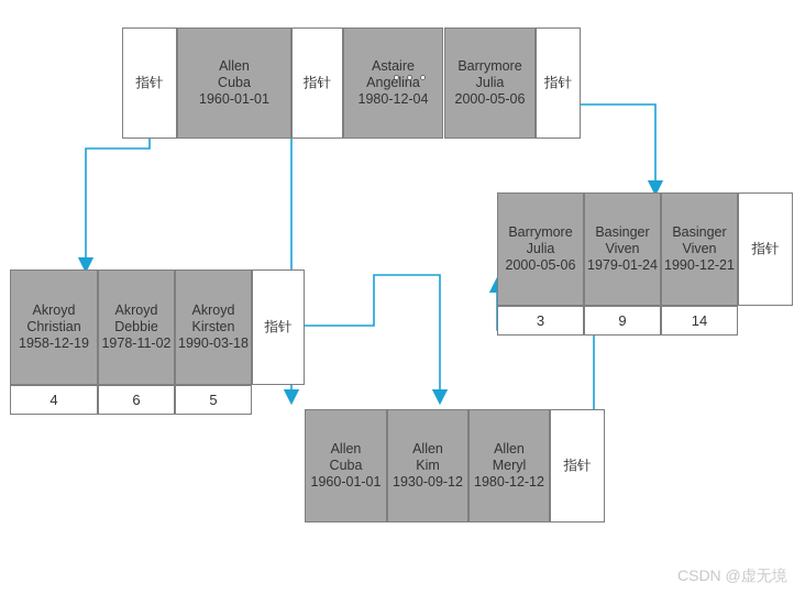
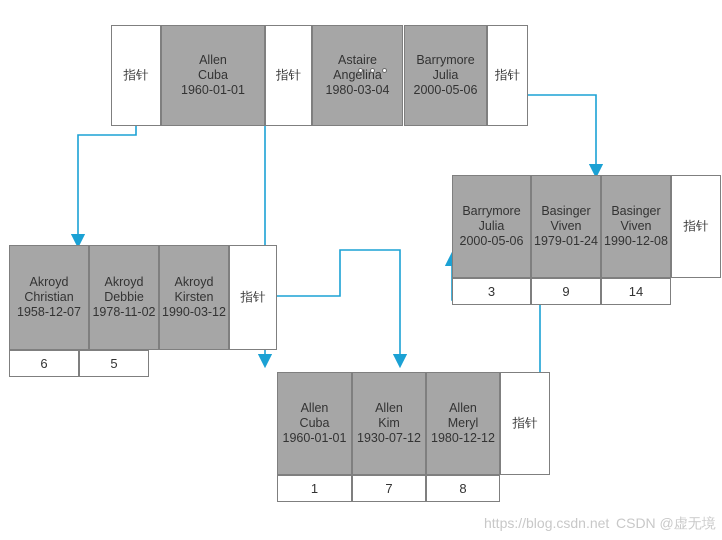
  指针
  Allen
  Cuba
  1960-01-01
  指针
  Astaire
  Angelina
- 1980-12-04
+ 1980-03-04
  Barrymore
  Julia
  2000-05-06
  指针
  Barrymore
  Julia
  2000-05-06
  Basinger
  Viven
  1979-01-24
  Basinger
  Viven
- 1990-12-21
+ 1990-12-08
  指针
  3
  9
  14
  Akroyd
  Christian
- 1958-12-19
+ 1958-12-07
  Akroyd
  Debbie
  1978-11-02
  Akroyd
  Kirsten
- 1990-03-18
+ 1990-03-12
  指针
- 4
  6
  5
  Allen
  Cuba
  1960-01-01
  Allen
  Kim
- 1930-09-12
+ 1930-07-12
  Allen
  Meryl
  1980-12-12
  指针
+ 1
+ 7
+ 8
+ https://blog.csdn.net
  CSDN @虚无境
